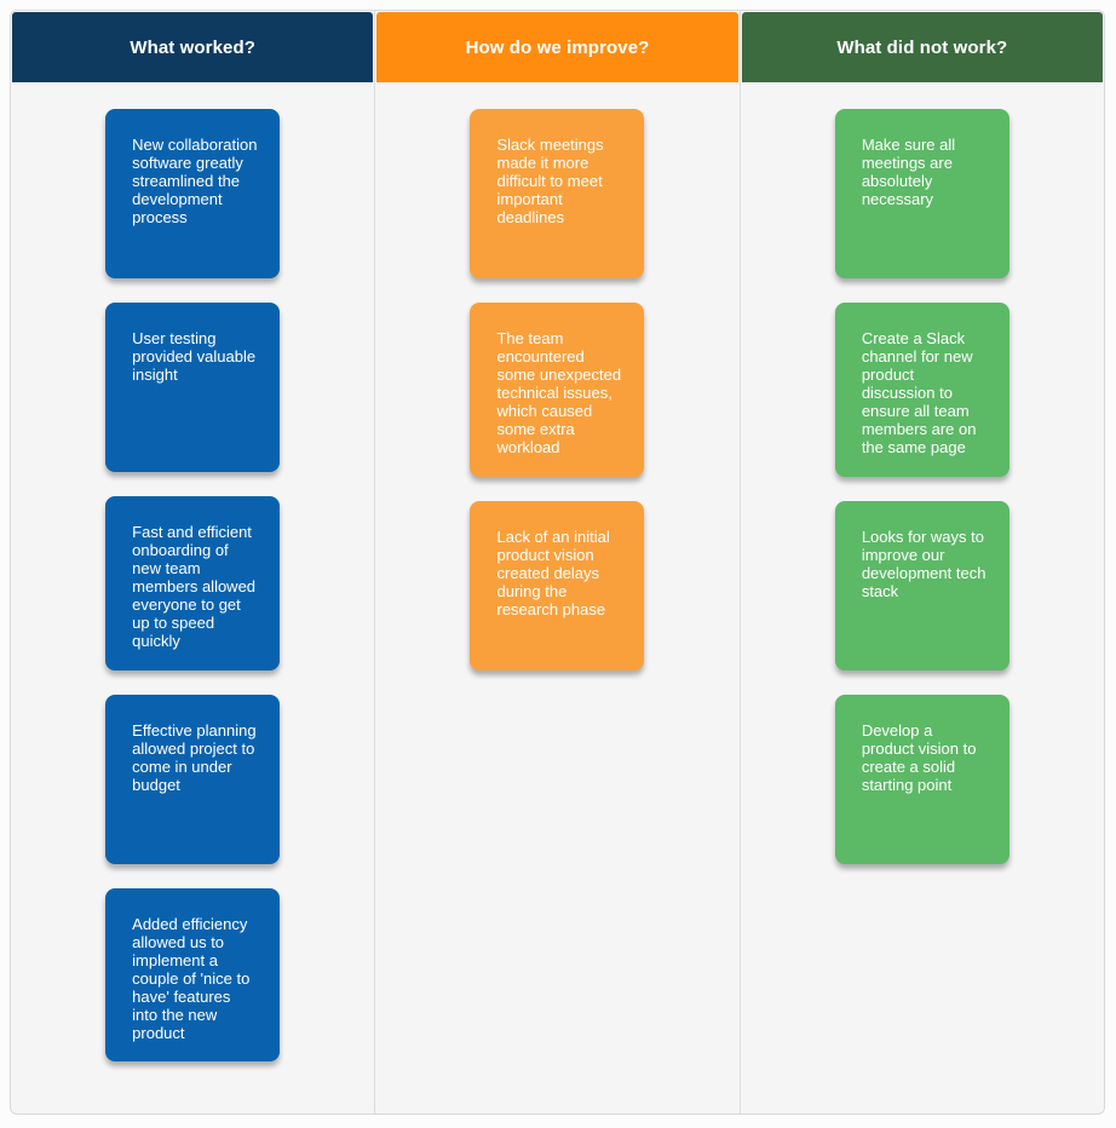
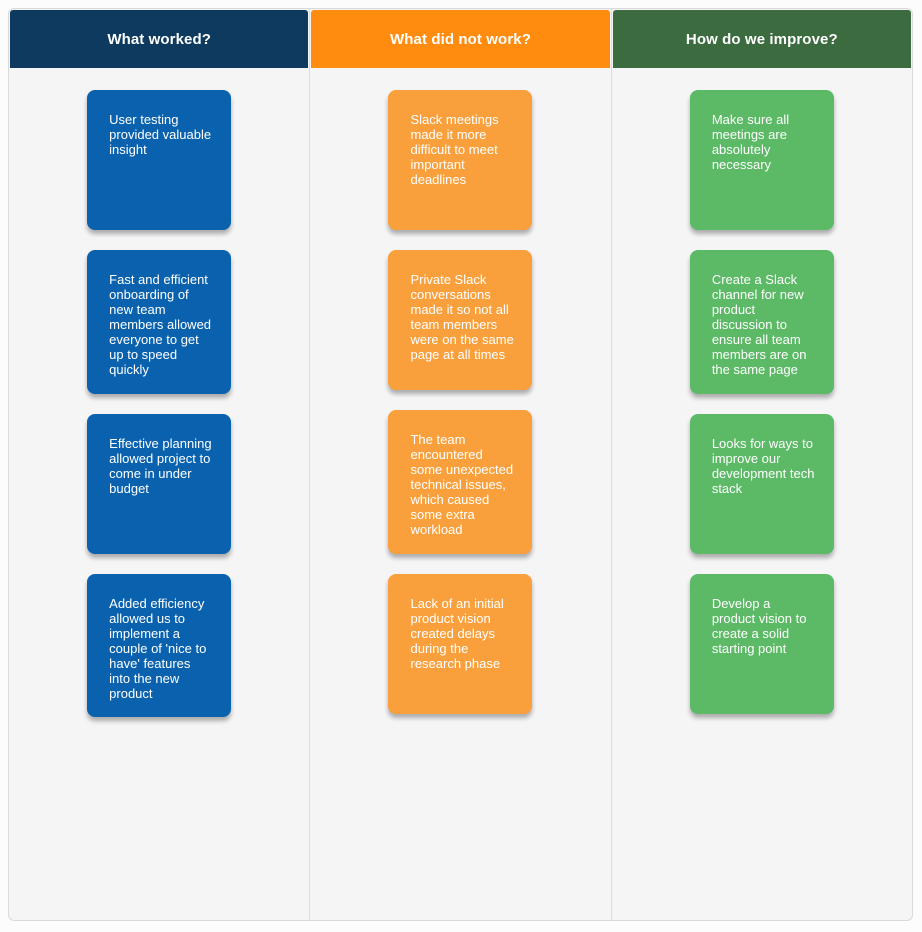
  What worked?
- New collaboration software greatly streamlined the development process
  User testing provided valuable insight
  Fast and efficient onboarding of new team members allowed everyone to get up to speed quickly
  Effective planning allowed project to come in under budget
  Added efficiency allowed us to implement a couple of 'nice to have' features into the new product
- How do we improve?
+ What did not work?
  Slack meetings made it more difficult to meet important deadlines
+ Private Slack conversations made it so not all team members were on the same page at all times
  The team encountered some unexpected technical issues, which caused some extra workload
  Lack of an initial product vision created delays during the research phase
- What did not work?
+ How do we improve?
  Make sure all meetings are absolutely necessary
  Create a Slack channel for new product discussion to ensure all team members are on the same page
  Looks for ways to improve our development tech stack
  Develop a product vision to create a solid starting point
